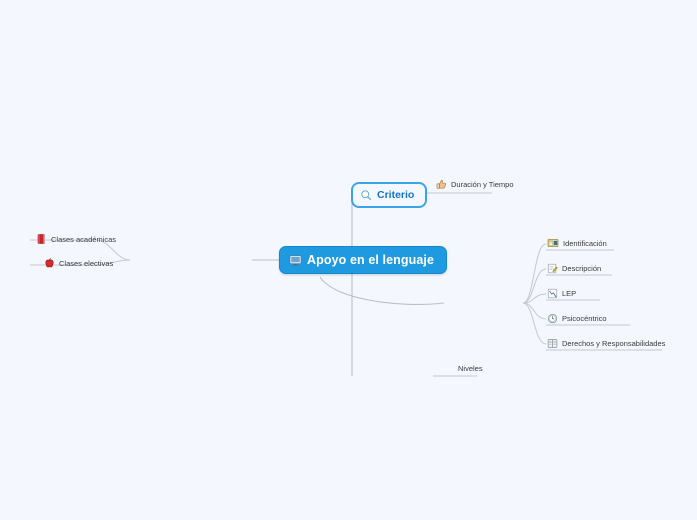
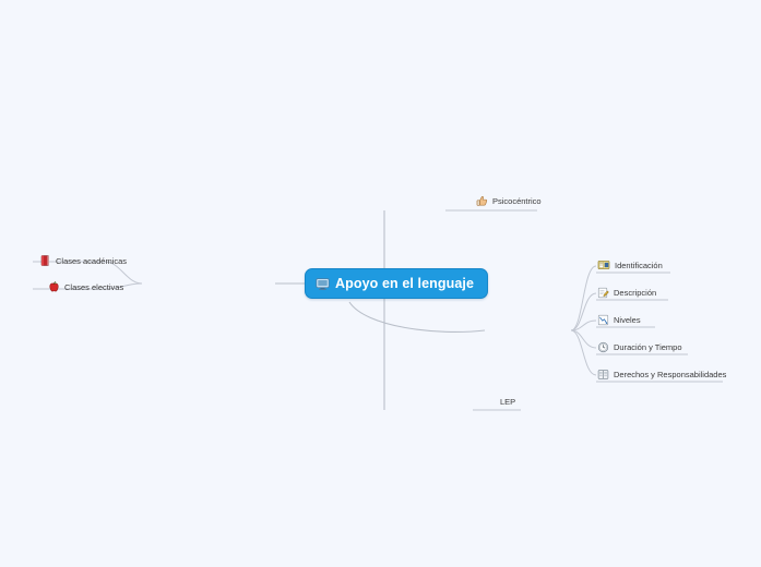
  Apoyo en el lenguaje
- Criterio
- Duración y Tiempo
+ Psicocéntrico
  Clases académicas
  Clases electivas
  Identificación
  Descripción
- LEP
+ Niveles
- Psicocéntrico
+ Duración y Tiempo
  Derechos y Responsabilidades
- Niveles
+ LEP
